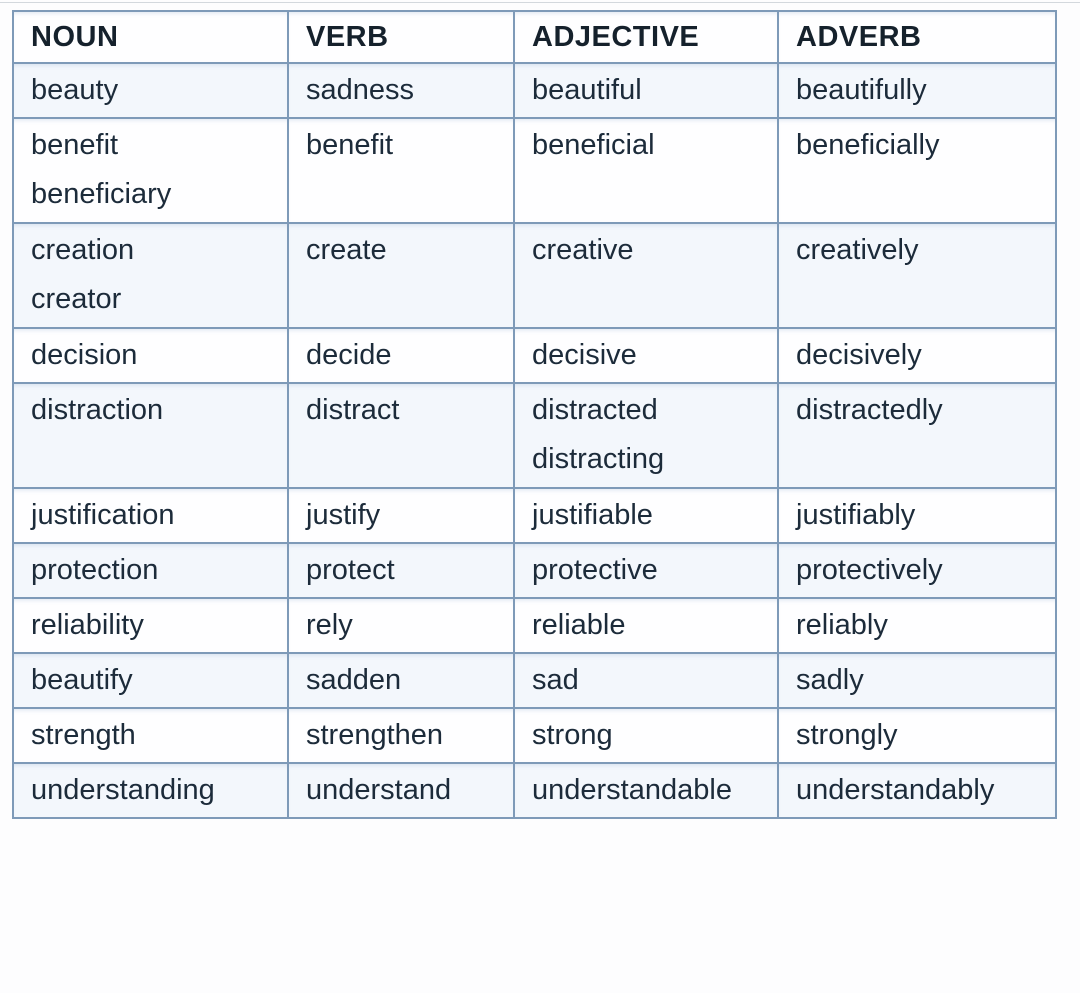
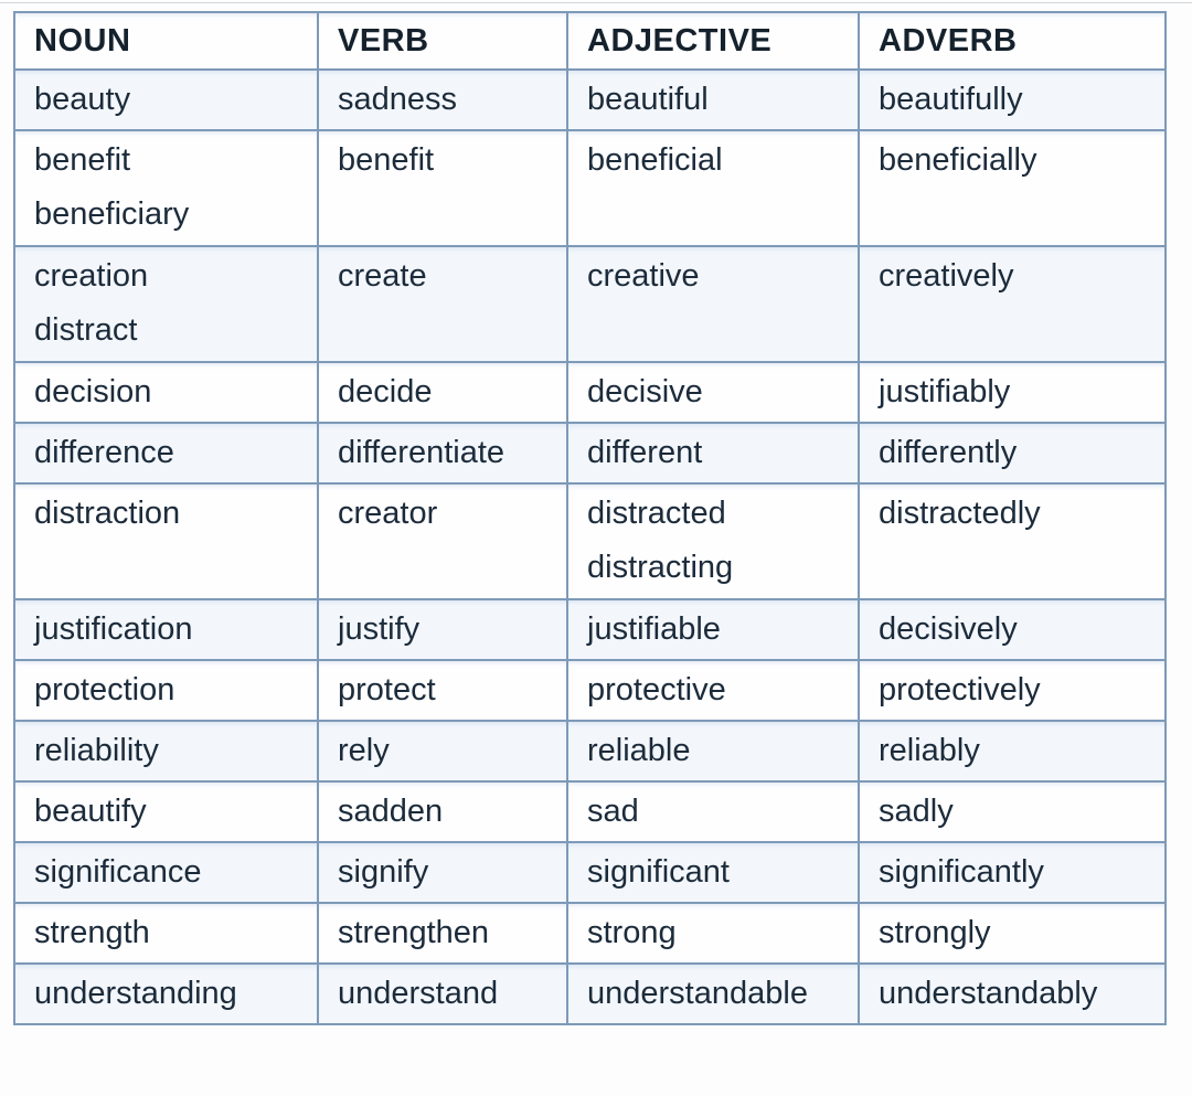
  NOUN	VERB	ADJECTIVE	ADVERB
  beauty	sadness	beautiful	beautifully
  benefitbeneficiary	benefit	beneficial	beneficially
- creationcreator	create	creative	creatively
+ creationdistract	create	creative	creatively
- decision	decide	decisive	decisively
+ decision	decide	decisive	justifiably
+ difference	differentiate	different	differently
- distraction	distract	distracteddistracting	distractedly
+ distraction	creator	distracteddistracting	distractedly
- justification	justify	justifiable	justifiably
+ justification	justify	justifiable	decisively
  protection	protect	protective	protectively
  reliability	rely	reliable	reliably
  beautify	sadden	sad	sadly
+ significance	signify	significant	significantly
  strength	strengthen	strong	strongly
  understanding	understand	understandable	understandably
